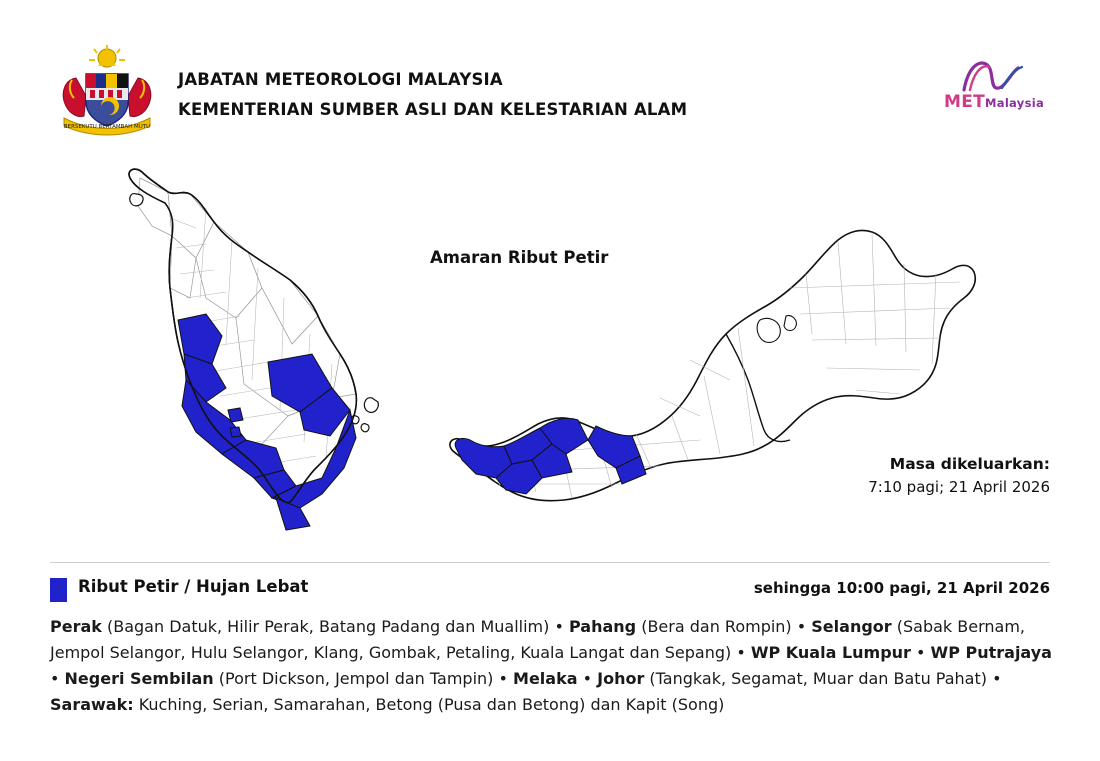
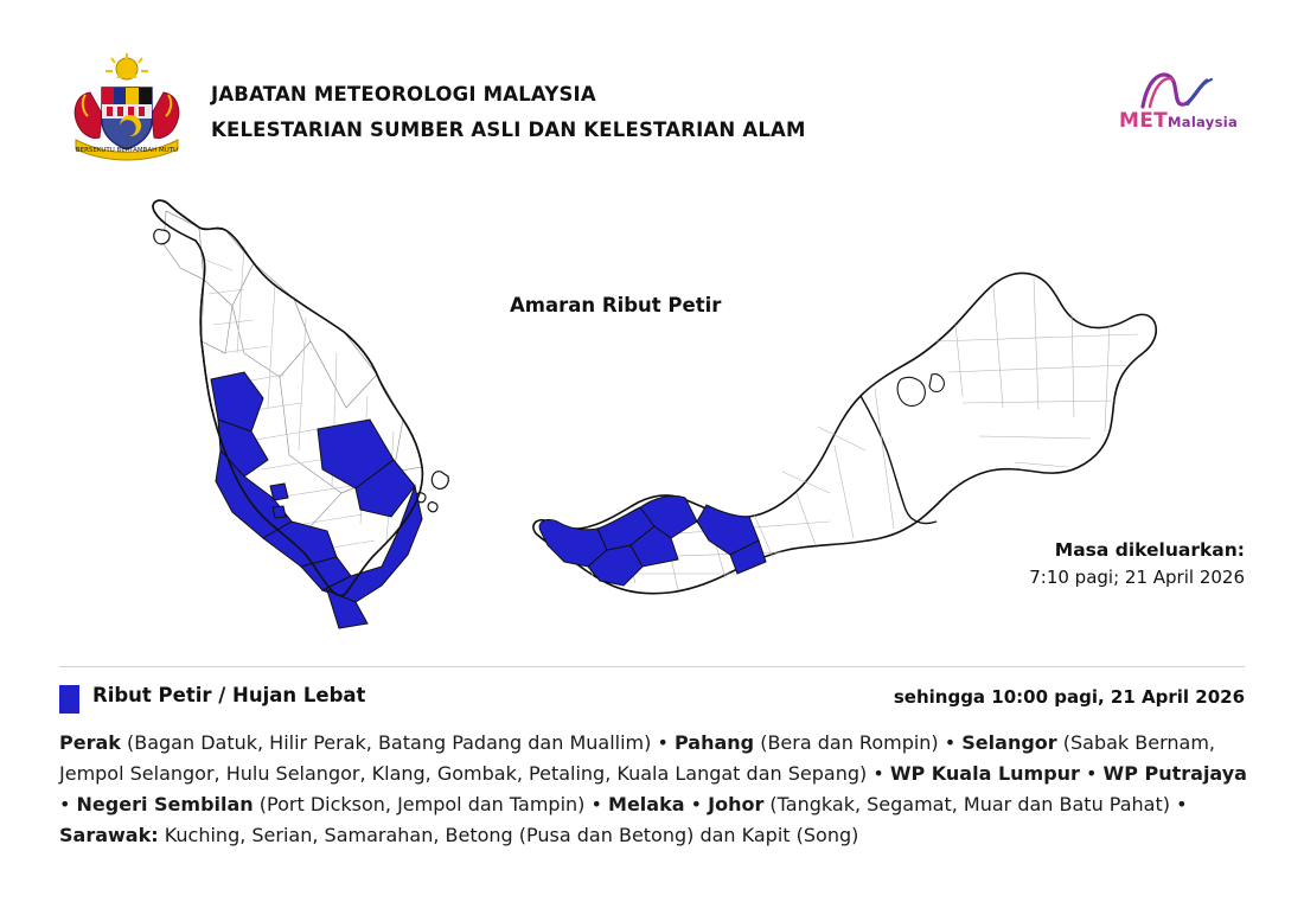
  JABATAN METEOROLOGI MALAYSIA
- KEMENTERIAN SUMBER ASLI DAN KELESTARIAN ALAM
+ KELESTARIAN SUMBER ASLI DAN KELESTARIAN ALAM
  METMalaysia
  Amaran Ribut Petir
  Masa dikeluarkan:
  7:10 pagi; 21 April 2026
  Ribut Petir / Hujan Lebat
  sehingga 10:00 pagi, 21 April 2026
  Perak (Bagan Datuk, Hilir Perak, Batang Padang dan Muallim) • Pahang (Bera dan Rompin) • Selangor (Sabak Bernam, Jempol Selangor, Hulu Selangor, Klang, Gombak, Petaling, Kuala Langat dan Sepang) • WP Kuala Lumpur • WP Putrajaya • Negeri Sembilan (Port Dickson, Jempol dan Tampin) • Melaka • Johor (Tangkak, Segamat, Muar dan Batu Pahat) • Sarawak: Kuching, Serian, Samarahan, Betong (Pusa dan Betong) dan Kapit (Song)
